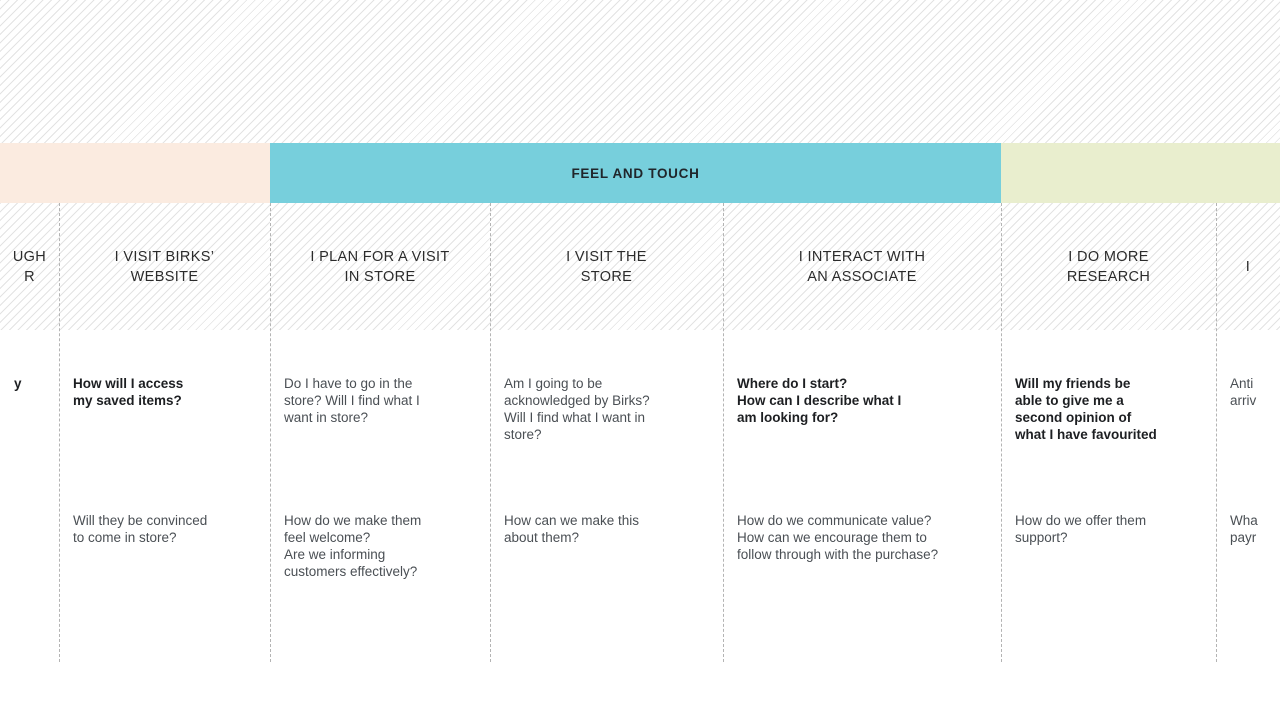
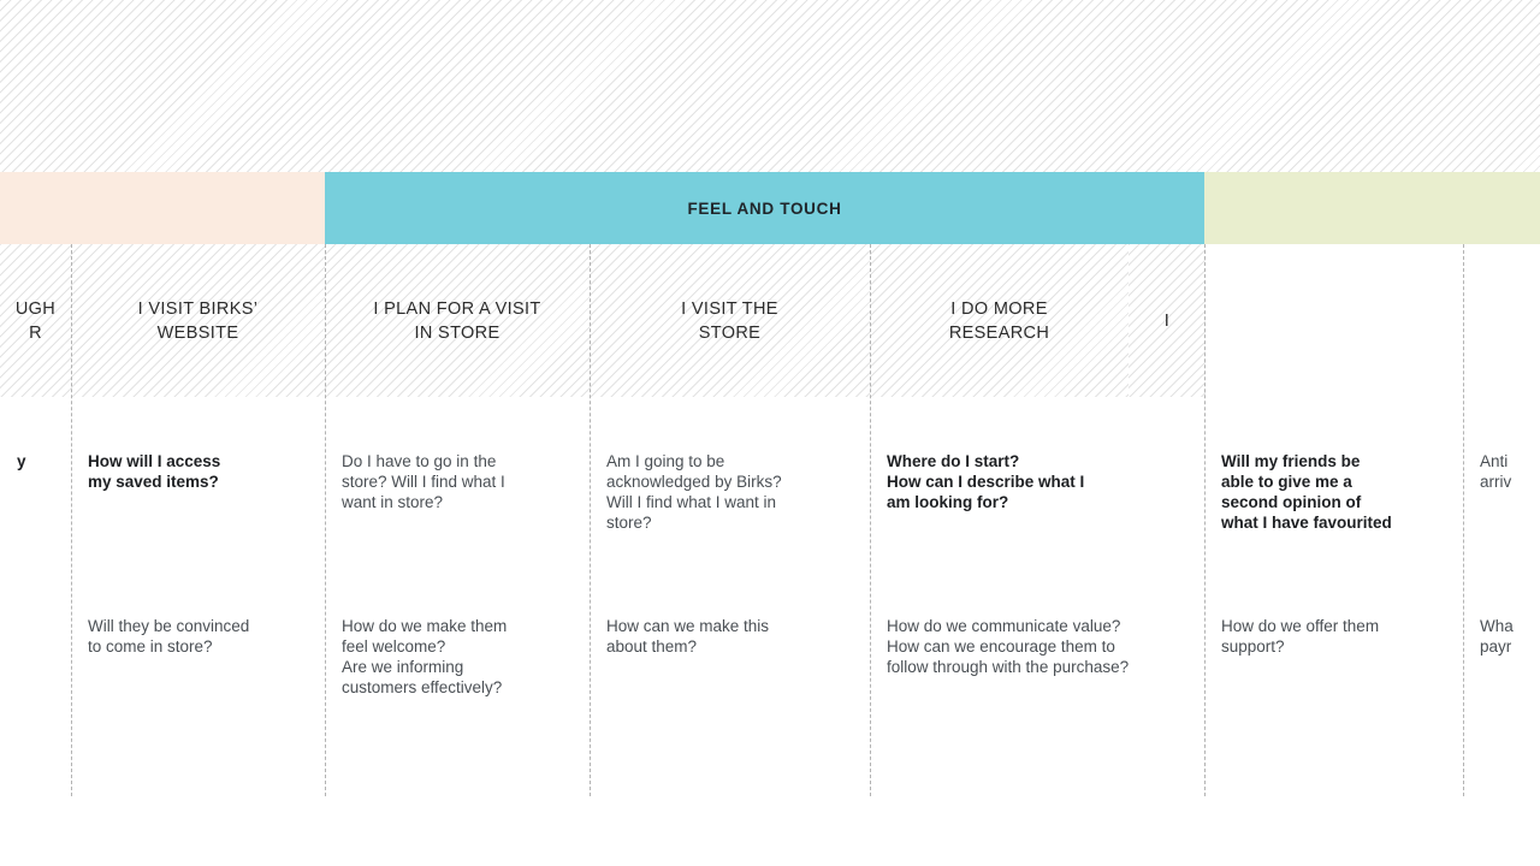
  FEEL AND TOUCH
  UGH
  R
  I VISIT BIRKS’
  WEBSITE
  I PLAN FOR A VISIT
  IN STORE
  I VISIT THE
  STORE
- I INTERACT WITH
- AN ASSOCIATE
  I DO MORE
  RESEARCH
  I
  y
  How will I access
  my saved items?
  Will they be convinced
  to come in store?
  Do I have to go in the
  store? Will I find what I
  want in store?
  How do we make them
  feel welcome?
  Are we informing
  customers effectively?
  Am I going to be
  acknowledged by Birks?
  Will I find what I want in
  store?
  How can we make this
  about them?
  Where do I start?
  How can I describe what I
  am looking for?
  How do we communicate value?
  How can we encourage them to
  follow through with the purchase?
  Will my friends be
  able to give me a
  second opinion of
  what I have favourited
  How do we offer them
  support?
  Anti
  arriv
  Wha
  payr
